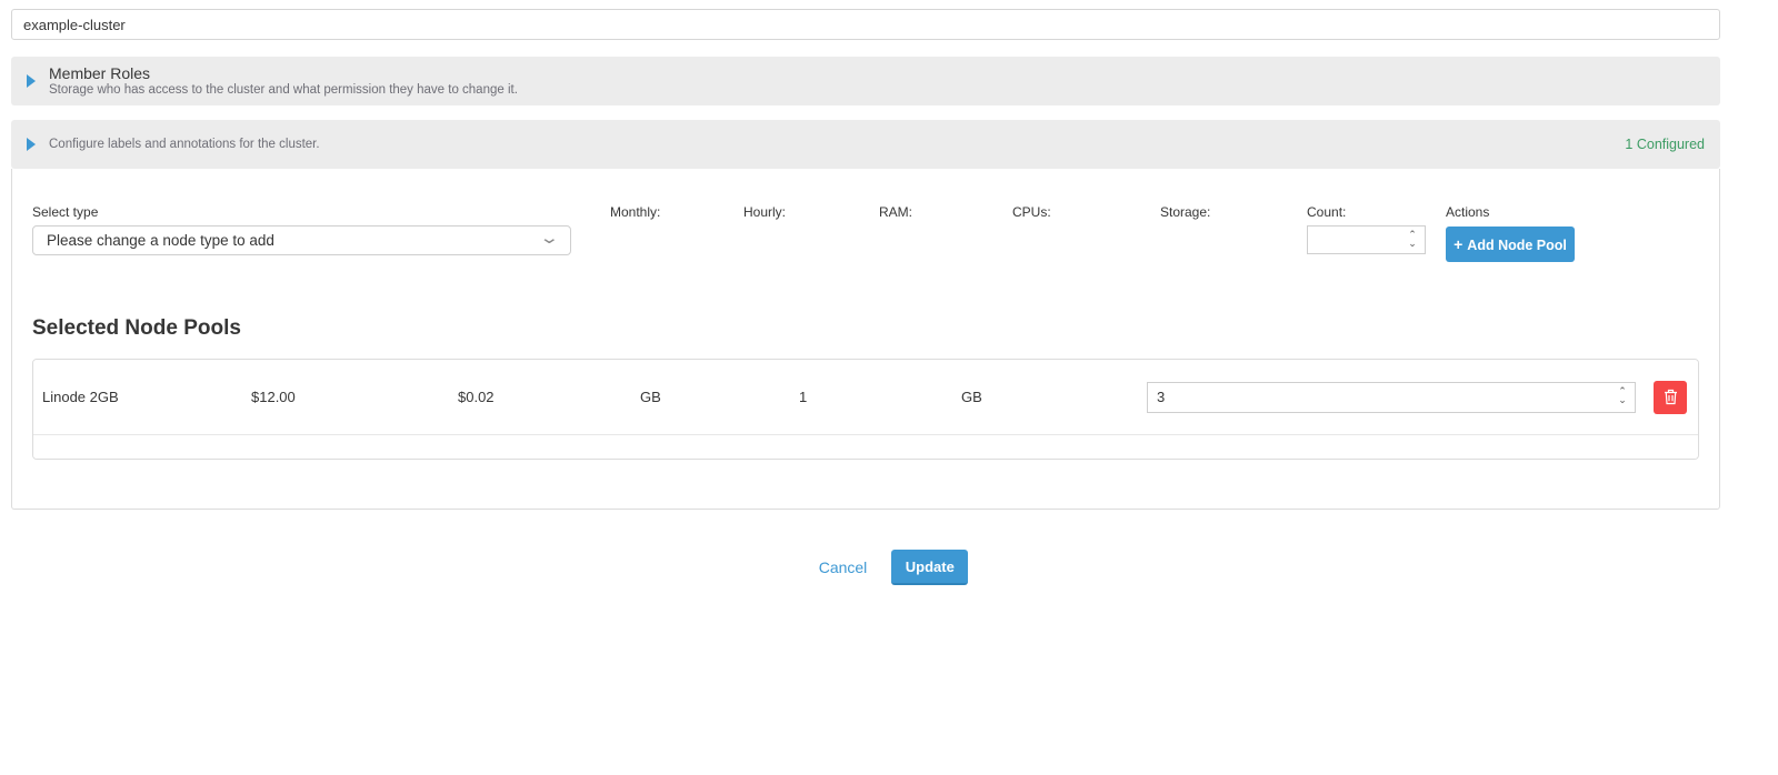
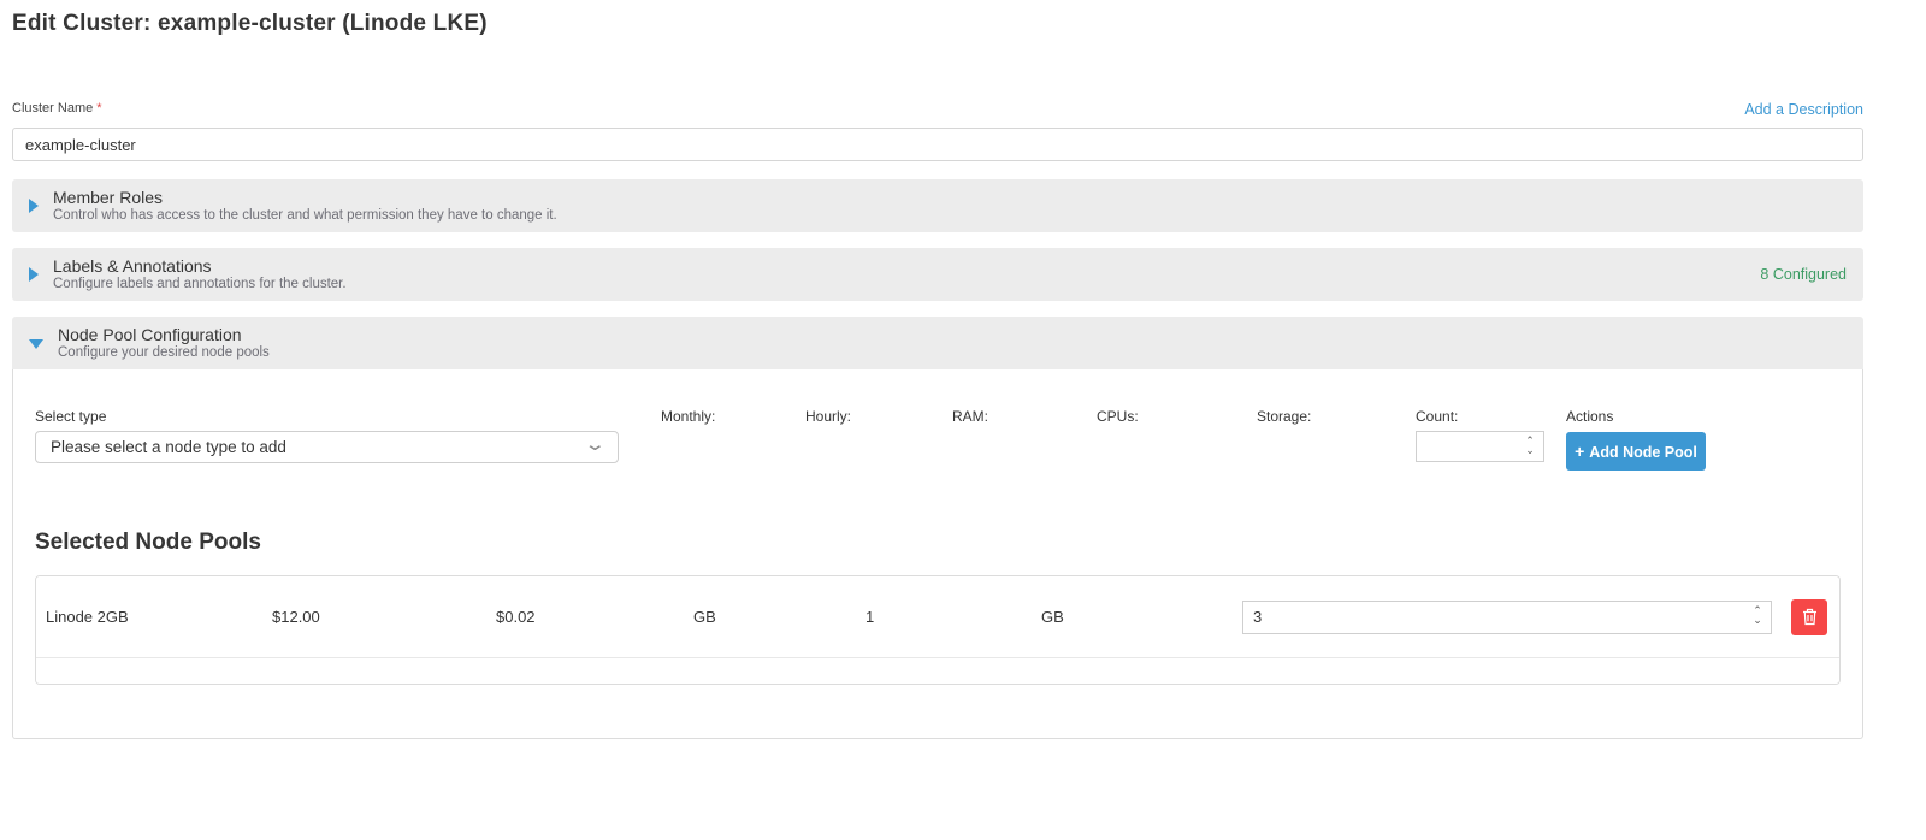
+ Edit Cluster: example-cluster (Linode LKE)
+ Cluster Name *
+ Add a Description
  example-cluster
  Member Roles
- Storage who has access to the cluster and what permission they have to change it.
+ Control who has access to the cluster and what permission they have to change it.
+ Labels & Annotations
  Configure labels and annotations for the cluster.
- 1 Configured
+ 8 Configured
+ Node Pool Configuration
+ Configure your desired node pools
  Select type
- Please change a node type to add
+ Please select a node type to add
  ⌄
  Monthly:
  Hourly:
  RAM:
  CPUs:
  Storage:
  Count:
  ⌃
  ⌄
  Actions
  + Add Node Pool
  Selected Node Pools
  Linode 2GB
  $12.00
  $0.02
  GB
  1
  GB
  3
  ⌃
  ⌄
- Cancel
- Update
